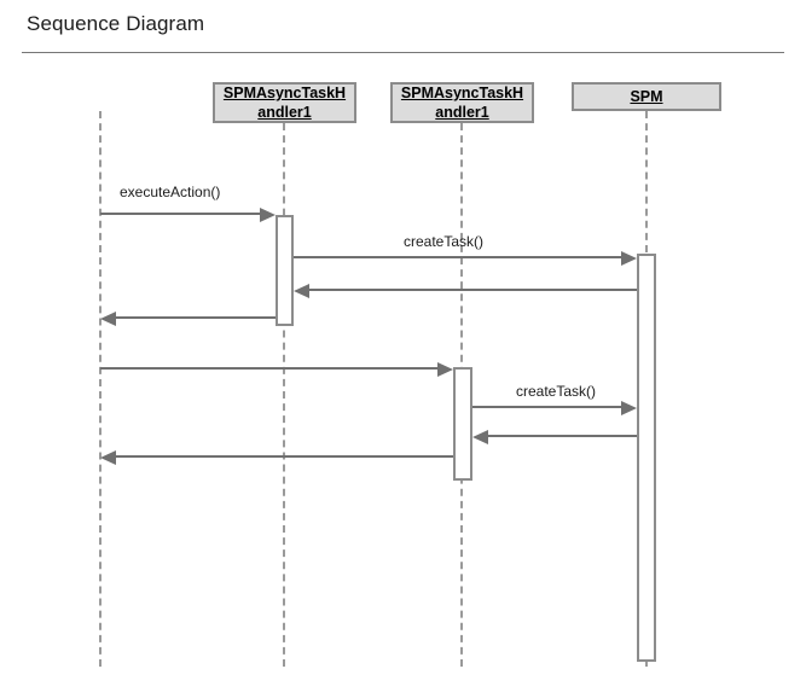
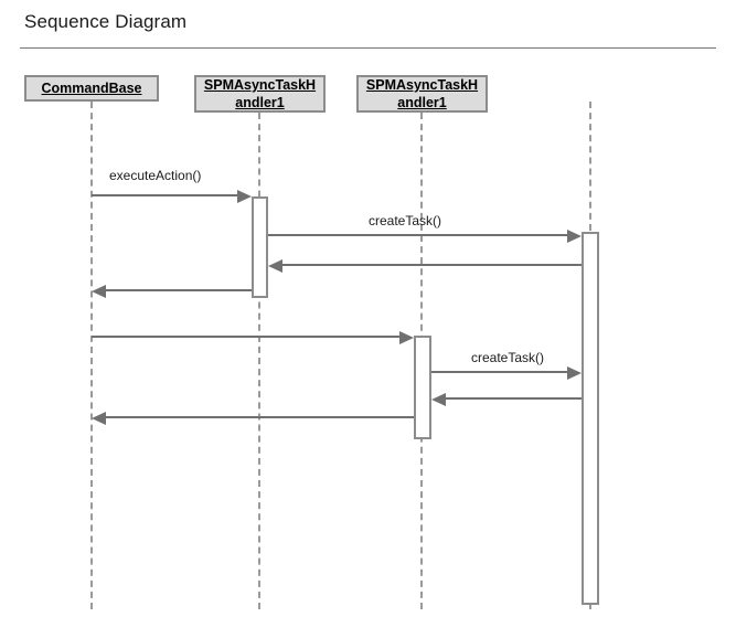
  Sequence Diagram
+ CommandBase
  SPMAsyncTaskHandler1
  SPMAsyncTaskHandler1
- SPM
  executeAction()
  createTask()
  createTask()
